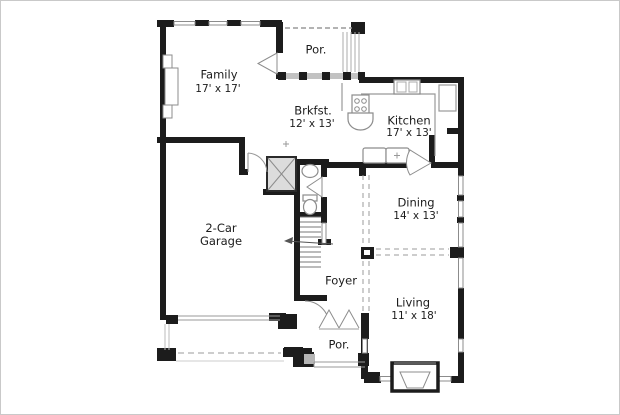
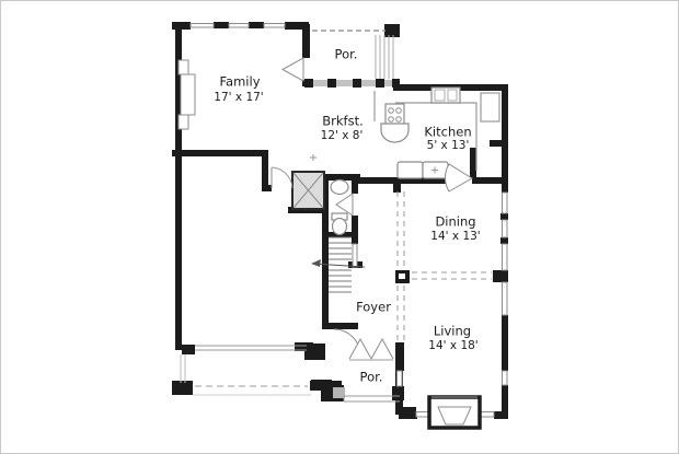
  Family
  17' x 17'
  Por.
  Brkfst.
- 12' x 13'
+ 12' x 8'
  Kitchen
- 17' x 13'
+ 5' x 13'
  Dining
  14' x 13'
- 2-Car
- Garage
  Foyer
  Living
- 11' x 18'
+ 14' x 18'
  Por.
